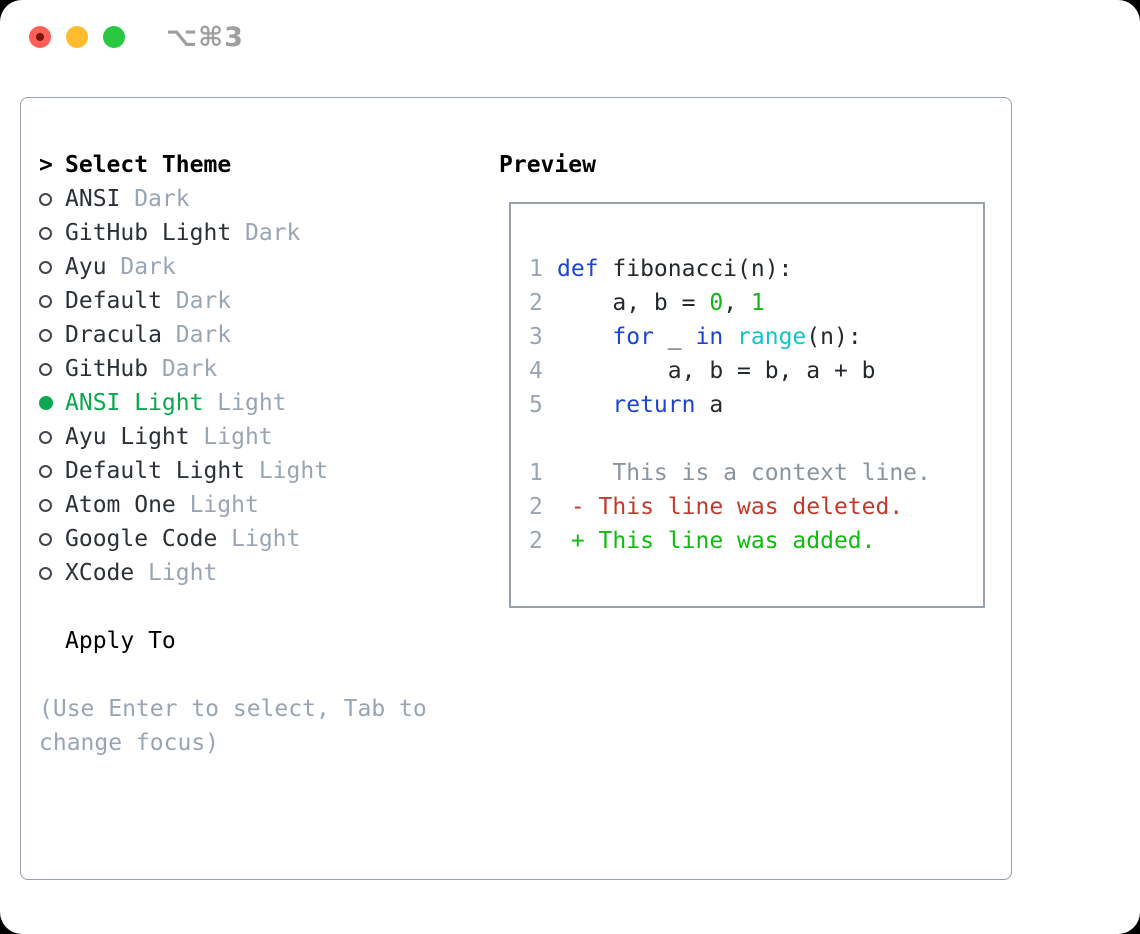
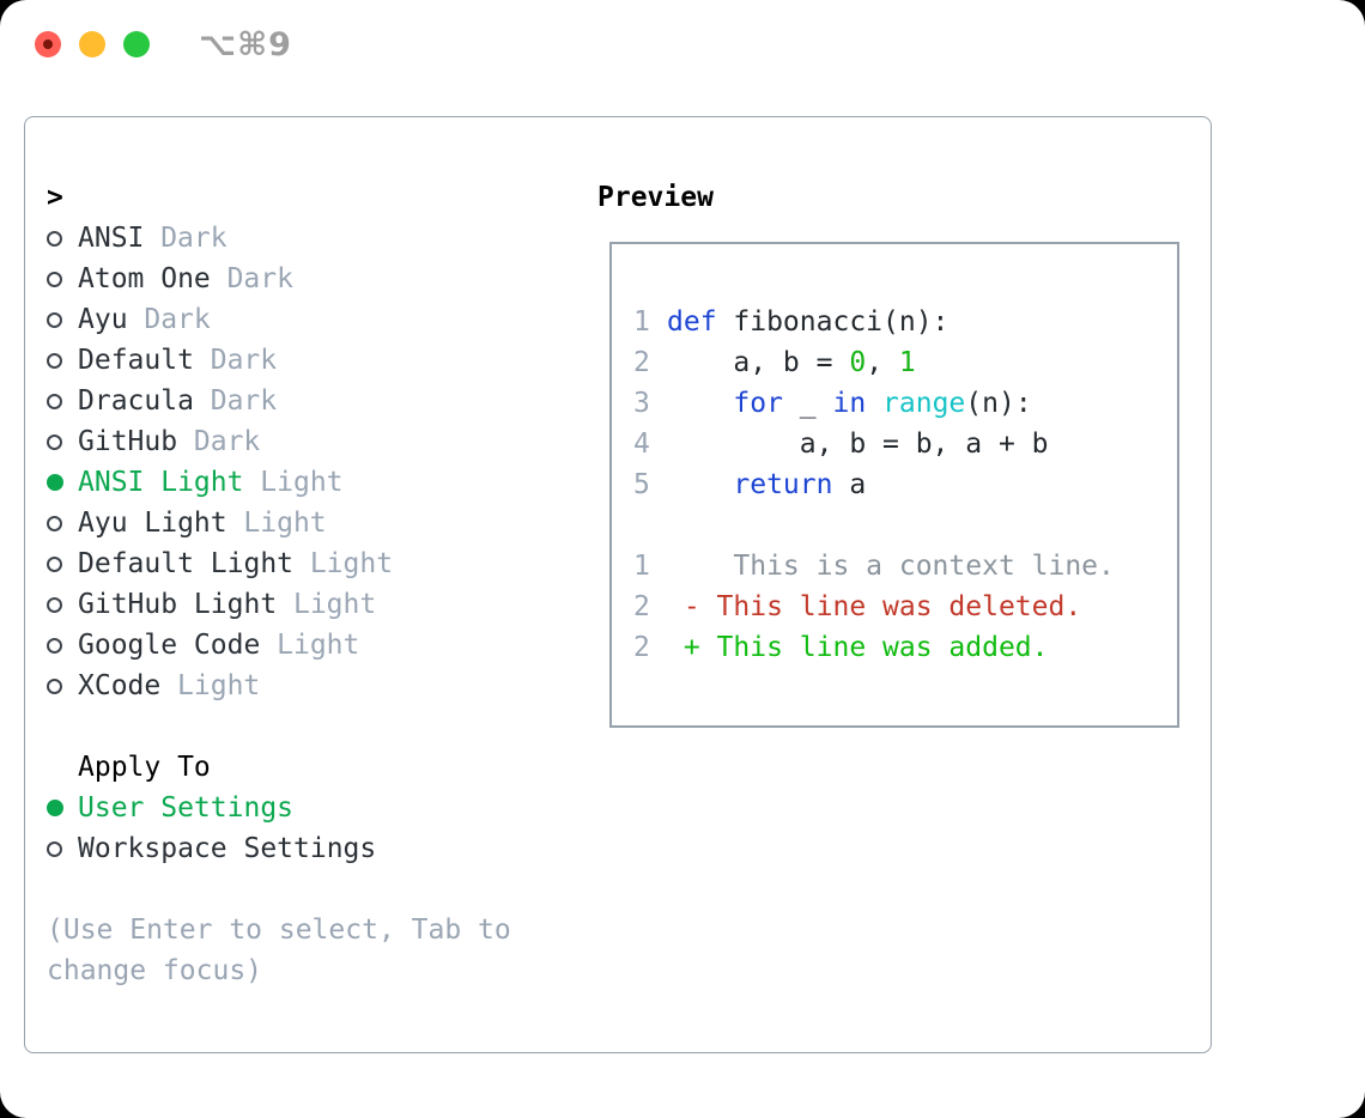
- ⌥⌘3
+ ⌥⌘9
  >
- Select Theme
  ANSI
  Dark
- GitHub Light
+ Atom One
  Dark
  Ayu
  Dark
  Default
  Dark
  Dracula
  Dark
  GitHub
  Dark
  ANSI Light
  Light
  Ayu Light
  Light
  Default Light
  Light
- Atom One
+ GitHub Light
  Light
  Google Code
  Light
  XCode
  Light
  Apply To
+ User Settings
+ Workspace Settings
  (Use Enter to select, Tab to
  change focus)
  Preview
  1 def fibonacci(n):
  2 a, b = 0, 1
  3 for _ in range(n):
  4 a, b = b, a + b
  5 return a
  1 This is a context line.
  2 - This line was deleted.
  2 + This line was added.
